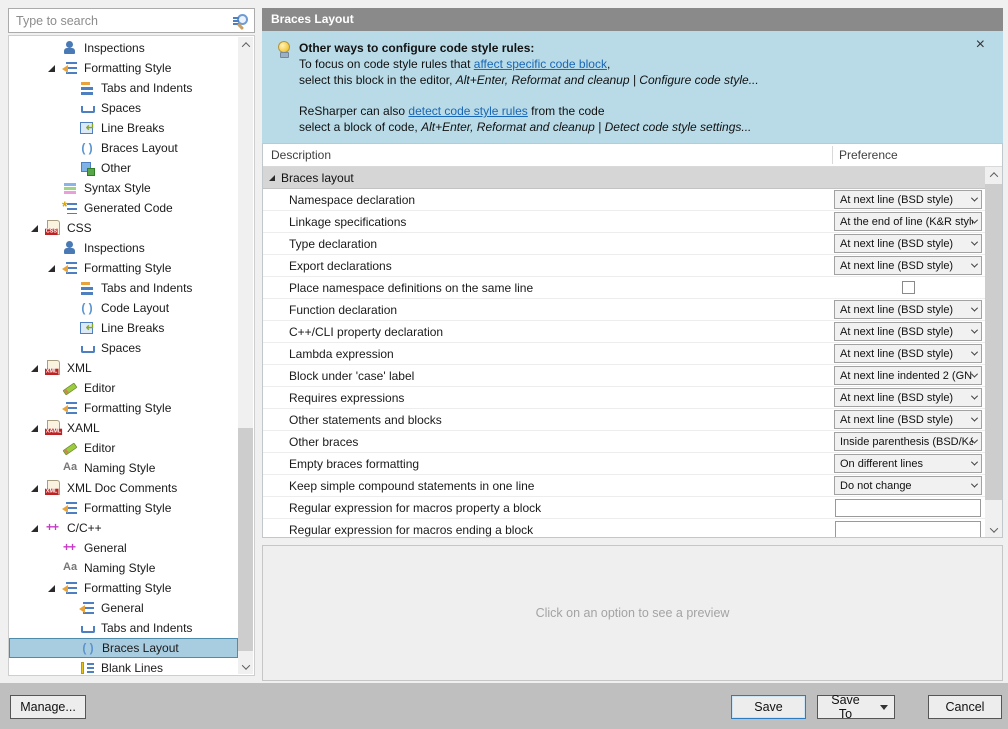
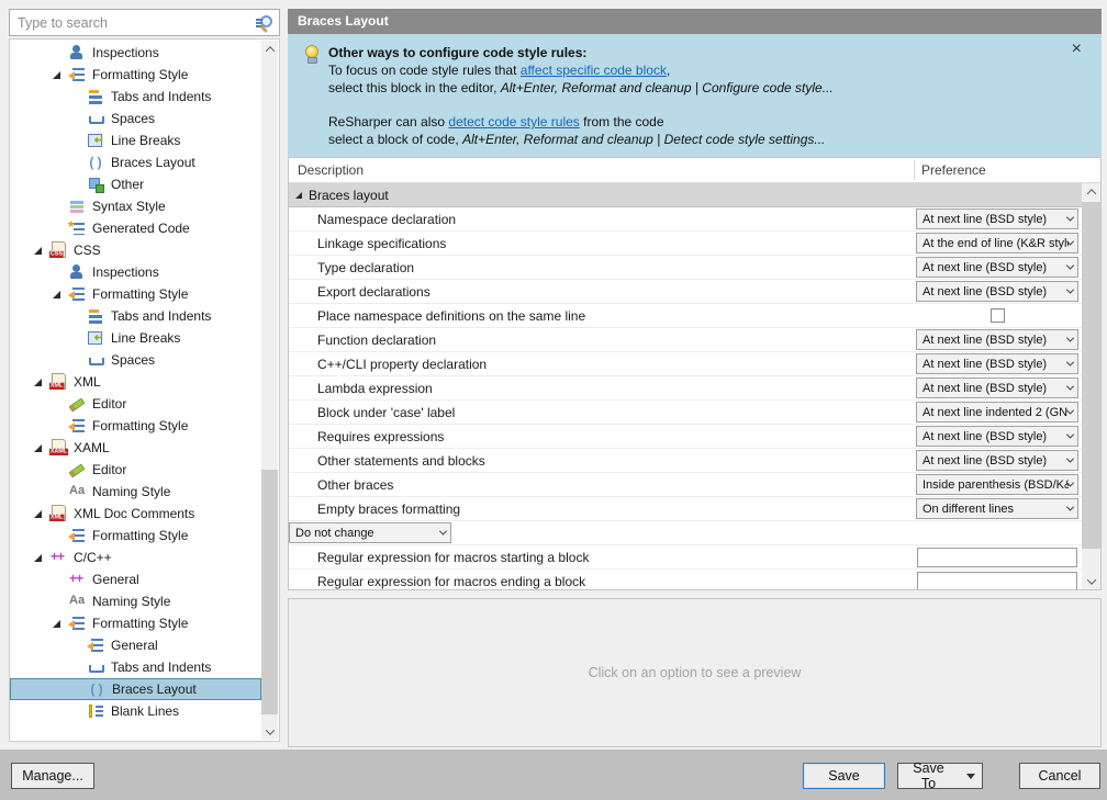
  Type to search
  Inspections
  Formatting Style
  Tabs and Indents
  Spaces
  Line Breaks
  Braces Layout
  Other
  Syntax Style
  Generated Code
  CSS
  Inspections
  Formatting Style
  Tabs and Indents
- Code Layout
  Line Breaks
  Spaces
  XML
  Editor
  Formatting Style
  XAML
  Editor
  Naming Style
  XML Doc Comments
  Formatting Style
  C/C++
  General
  Naming Style
  Formatting Style
  General
  Tabs and Indents
  Braces Layout
  Blank Lines
  Braces Layout
  Other ways to configure code style rules:
  To focus on code style rules that affect specific code block,
  select this block in the editor, Alt+Enter, Reformat and cleanup | Configure code style...
  ReSharper can also detect code style rules from the code
  select a block of code, Alt+Enter, Reformat and cleanup | Detect code style settings...
  ×
  Description
  Preference
  Braces layout
  Namespace declaration
  At next line (BSD style)
  Linkage specifications
  At the end of line (K&R styl
  Type declaration
  At next line (BSD style)
  Export declarations
  At next line (BSD style)
  Place namespace definitions on the same line
  Function declaration
  At next line (BSD style)
  C++/CLI property declaration
  At next line (BSD style)
  Lambda expression
  At next line (BSD style)
  Block under 'case' label
  At next line indented 2 (GN
  Requires expressions
  At next line (BSD style)
  Other statements and blocks
  At next line (BSD style)
  Other braces
  Inside parenthesis (BSD/K&
  Empty braces formatting
  On different lines
- Keep simple compound statements in one line
  Do not change
- Regular expression for macros property a block
+ Regular expression for macros starting a block
  Regular expression for macros ending a block
  Click on an option to see a preview
  Manage...
  Save
  Save To
  Cancel
